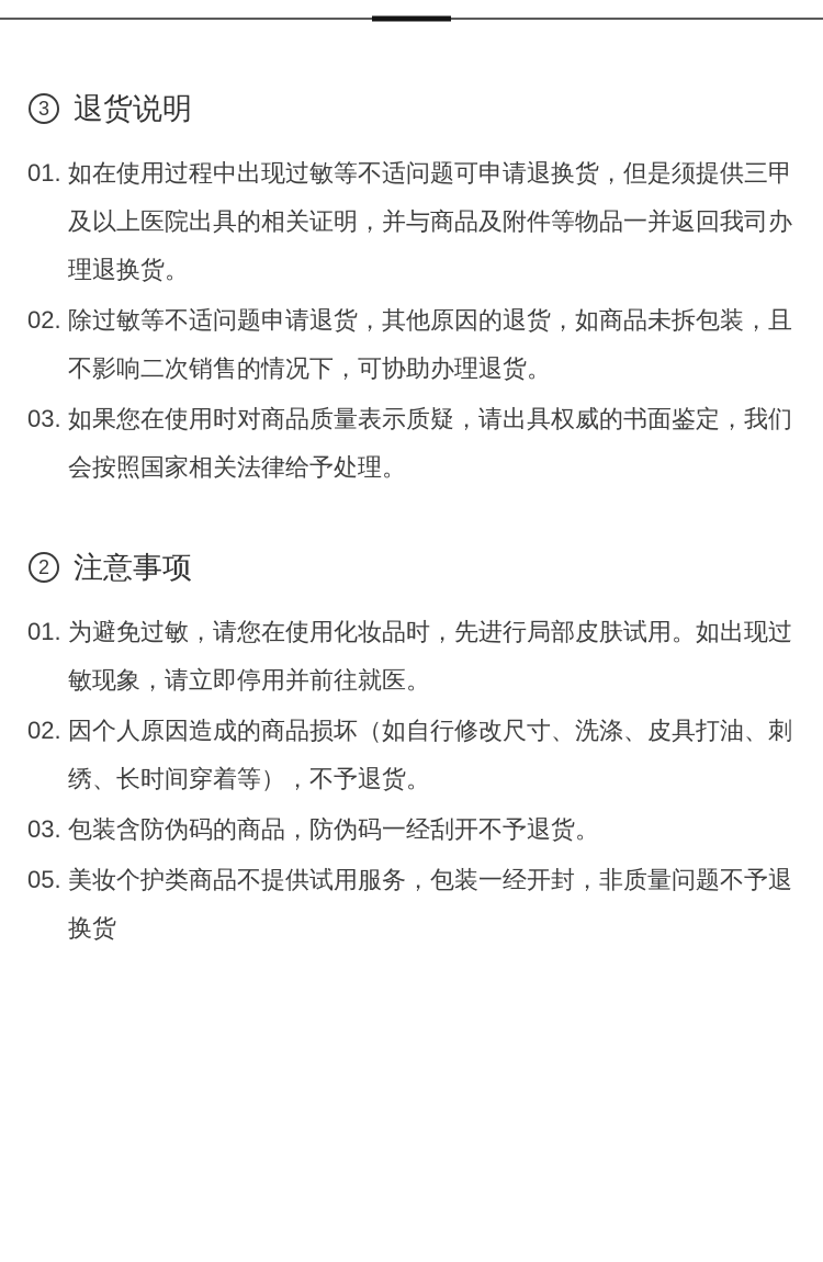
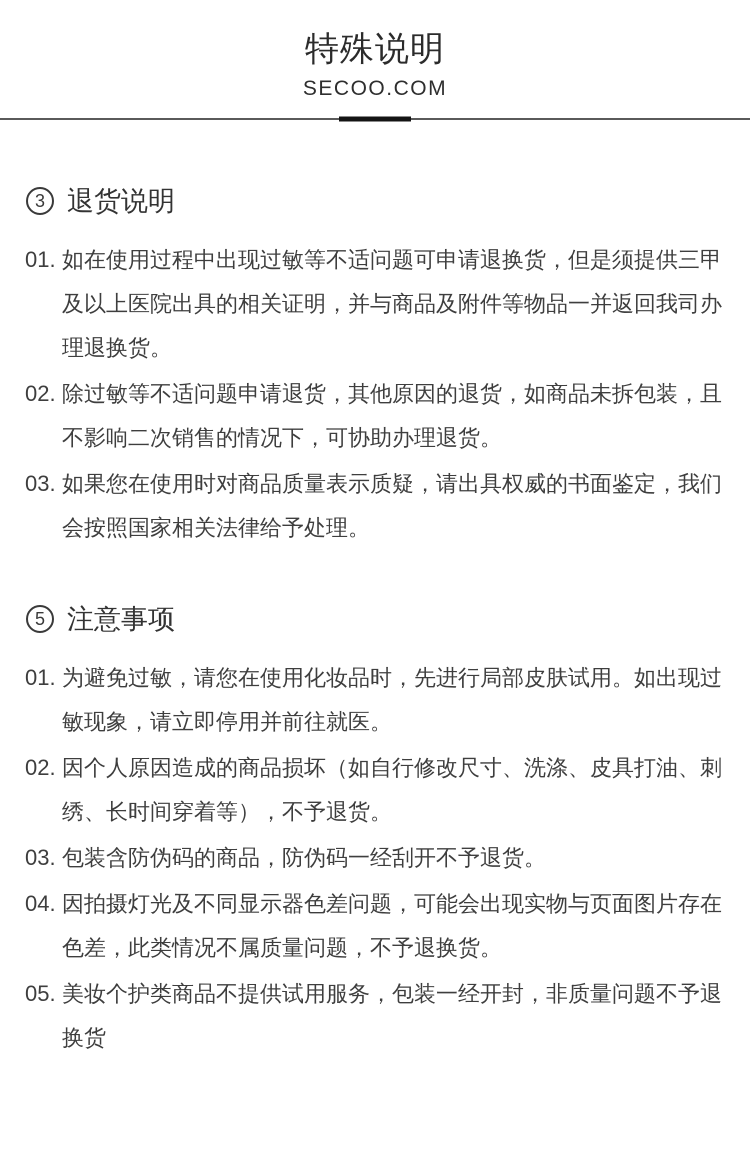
+ 特殊说明
+ SECOO.COM
  3
  退货说明
  01.
  如在使用过程中出现过敏等不适问题可申请退换货，但是须提供三甲
  及以上医院出具的相关证明，并与商品及附件等物品一并返回我司办
  理退换货。
  02.
  除过敏等不适问题申请退货，其他原因的退货，如商品未拆包装，且
  不影响二次销售的情况下，可协助办理退货。
  03.
  如果您在使用时对商品质量表示质疑，请出具权威的书面鉴定，我们
  会按照国家相关法律给予处理。
- 2
+ 5
  注意事项
  01.
  为避免过敏，请您在使用化妆品时，先进行局部皮肤试用。如出现过
  敏现象，请立即停用并前往就医。
  02.
  因个人原因造成的商品损坏（如自行修改尺寸、洗涤、皮具打油、刺
  绣、长时间穿着等），不予退货。
  03.
  包装含防伪码的商品，防伪码一经刮开不予退货。
+ 04.
+ 因拍摄灯光及不同显示器色差问题，可能会出现实物与页面图片存在
+ 色差，此类情况不属质量问题，不予退换货。
  05.
  美妆个护类商品不提供试用服务，包装一经开封，非质量问题不予退
  换货
